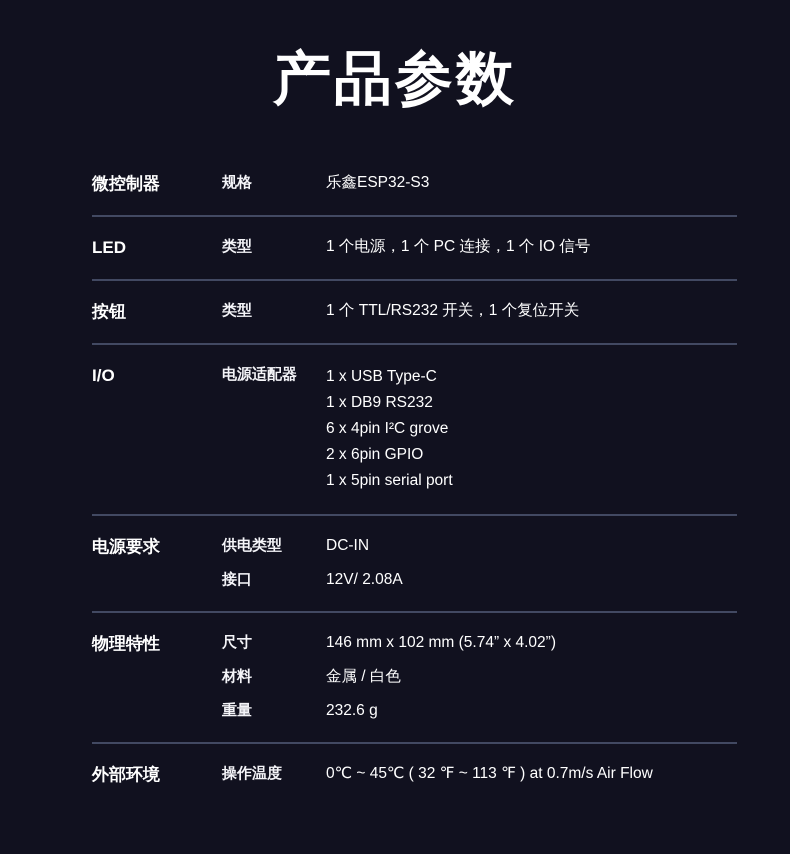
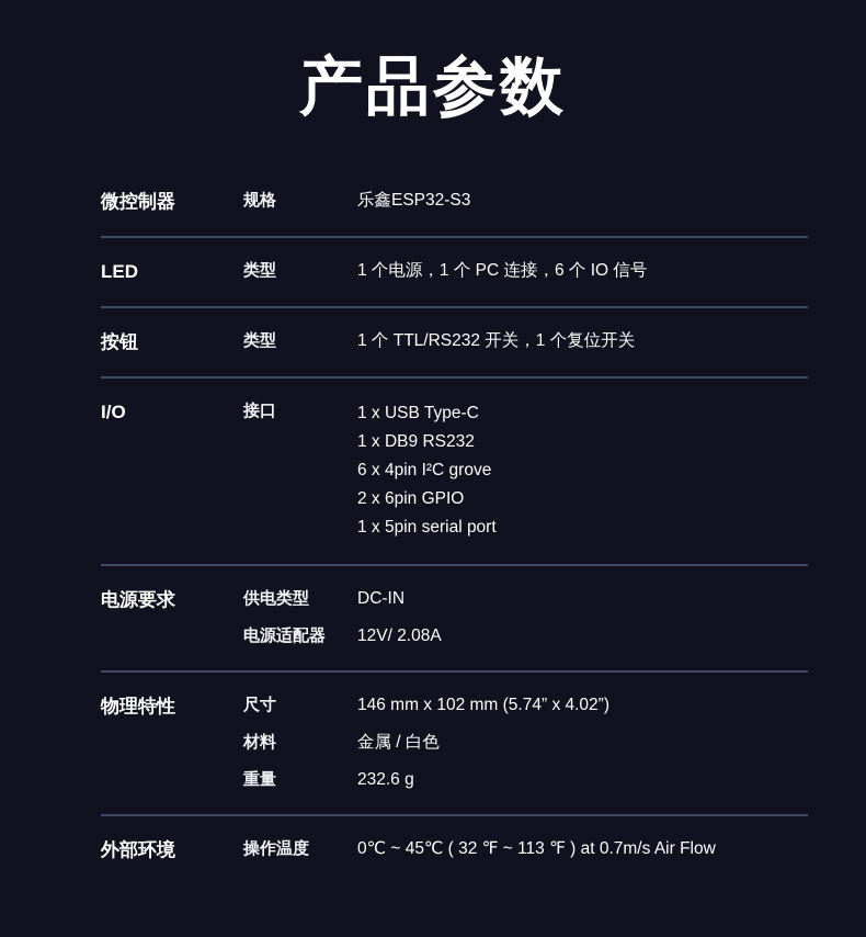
  产品参数
  微控制器
  规格
  乐鑫ESP32-S3
  LED
  类型
- 1 个电源，1 个 PC 连接，1 个 IO 信号
+ 1 个电源，1 个 PC 连接，6 个 IO 信号
  按钮
  类型
  1 个 TTL/RS232 开关，1 个复位开关
  I/O
- 电源适配器
+ 接口
  1 x USB Type-C
  1 x DB9 RS232
  6 x 4pin I²C grove
  2 x 6pin GPIO
  1 x 5pin serial port
  电源要求
  供电类型
  DC-IN
- 接口
+ 电源适配器
  12V/ 2.08A
  物理特性
  尺寸
  146 mm x 102 mm (5.74” x 4.02”)
  材料
  金属 / 白色
  重量
  232.6 g
  外部环境
  操作温度
  0℃ ~ 45℃ ( 32 ℉ ~ 113 ℉ ) at 0.7m/s Air Flow
